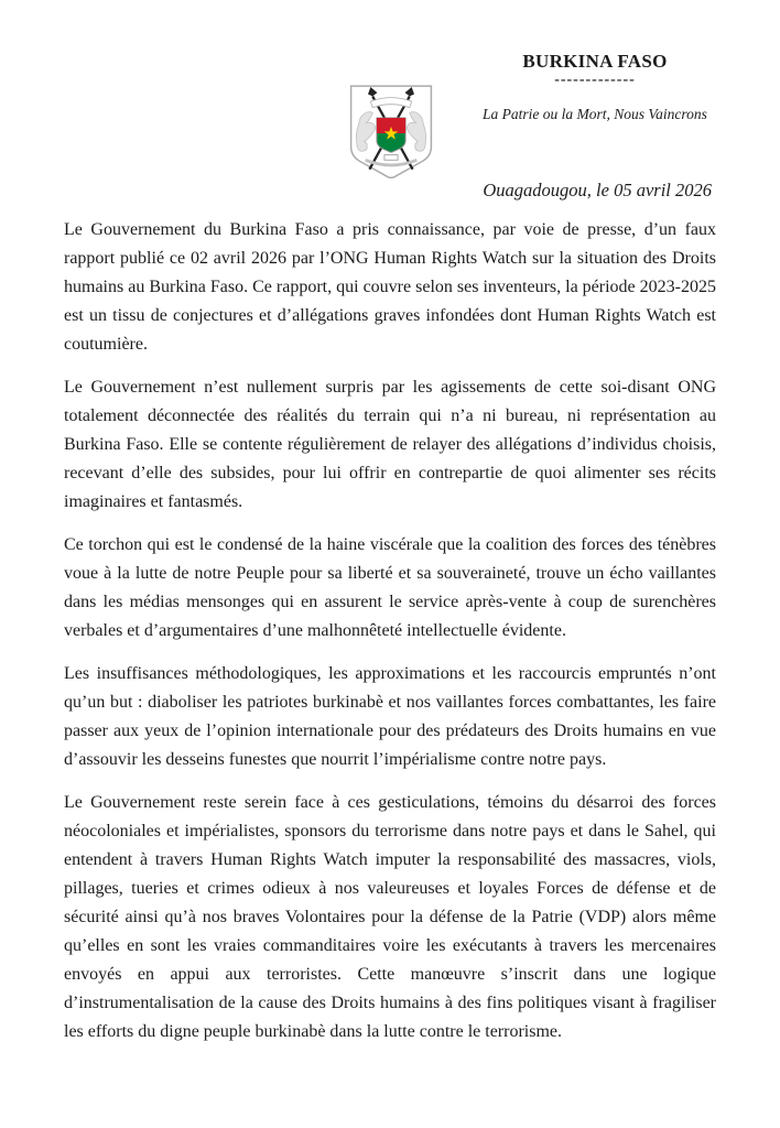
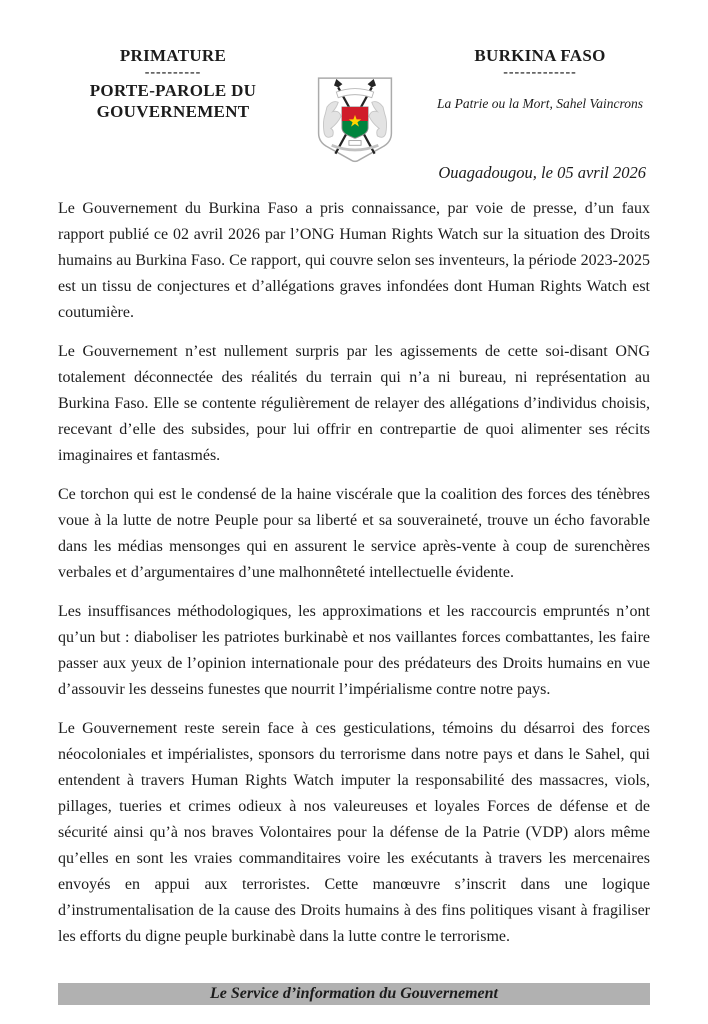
+ PRIMATURE
+ ----------
+ PORTE-PAROLE DU
+ GOUVERNEMENT
  BURKINA FASO
  -------------
- La Patrie ou la Mort, Nous Vaincrons
+ La Patrie ou la Mort, Sahel Vaincrons
  Ouagadougou, le 05 avril 2026
  Le Gouvernement du Burkina Faso a pris connaissance, par voie de presse, d’un faux rapport publié ce 02 avril 2026 par l’ONG Human Rights Watch sur la situation des Droits humains au Burkina Faso. Ce rapport, qui couvre selon ses inventeurs, la période 2023-2025 est un tissu de conjectures et d’allégations graves infondées dont Human Rights Watch est coutumière.
  Le Gouvernement n’est nullement surpris par les agissements de cette soi-disant ONG totalement déconnectée des réalités du terrain qui n’a ni bureau, ni représentation au Burkina Faso. Elle se contente régulièrement de relayer des allégations d’individus choisis, recevant d’elle des subsides, pour lui offrir en contrepartie de quoi alimenter ses récits imaginaires et fantasmés.
- Ce torchon qui est le condensé de la haine viscérale que la coalition des forces des ténèbres voue à la lutte de notre Peuple pour sa liberté et sa souveraineté, trouve un écho vaillantes dans les médias mensonges qui en assurent le service après-vente à coup de surenchères verbales et d’argumentaires d’une malhonnêteté intellectuelle évidente.
+ Ce torchon qui est le condensé de la haine viscérale que la coalition des forces des ténèbres voue à la lutte de notre Peuple pour sa liberté et sa souveraineté, trouve un écho favorable dans les médias mensonges qui en assurent le service après-vente à coup de surenchères verbales et d’argumentaires d’une malhonnêteté intellectuelle évidente.
  Les insuffisances méthodologiques, les approximations et les raccourcis empruntés n’ont qu’un but : diaboliser les patriotes burkinabè et nos vaillantes forces combattantes, les faire passer aux yeux de l’opinion internationale pour des prédateurs des Droits humains en vue d’assouvir les desseins funestes que nourrit l’impérialisme contre notre pays.
  Le Gouvernement reste serein face à ces gesticulations, témoins du désarroi des forces néocoloniales et impérialistes, sponsors du terrorisme dans notre pays et dans le Sahel, qui entendent à travers Human Rights Watch imputer la responsabilité des massacres, viols, pillages, tueries et crimes odieux à nos valeureuses et loyales Forces de défense et de sécurité ainsi qu’à nos braves Volontaires pour la défense de la Patrie (VDP) alors même qu’elles en sont les vraies commanditaires voire les exécutants à travers les mercenaires envoyés en appui aux terroristes. Cette manœuvre s’inscrit dans une logique d’instrumentalisation de la cause des Droits humains à des fins politiques visant à fragiliser les efforts du digne peuple burkinabè dans la lutte contre le terrorisme.
+ Le Service d’information du Gouvernement
